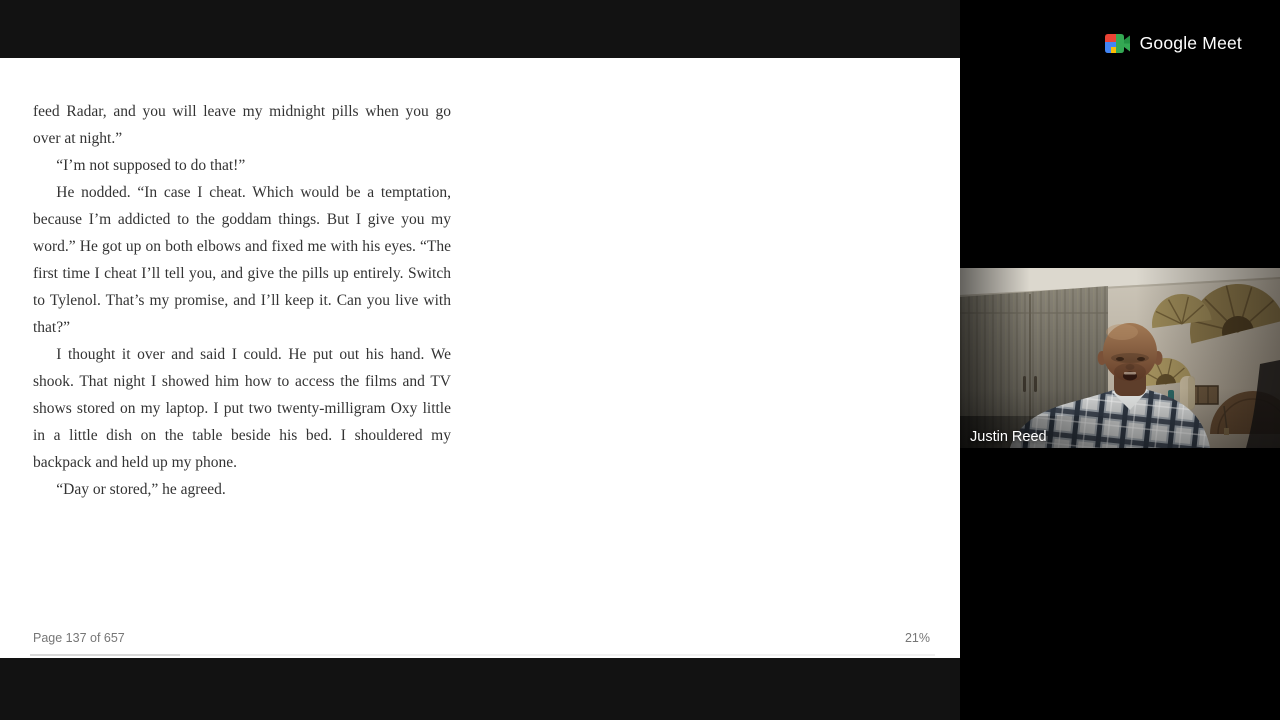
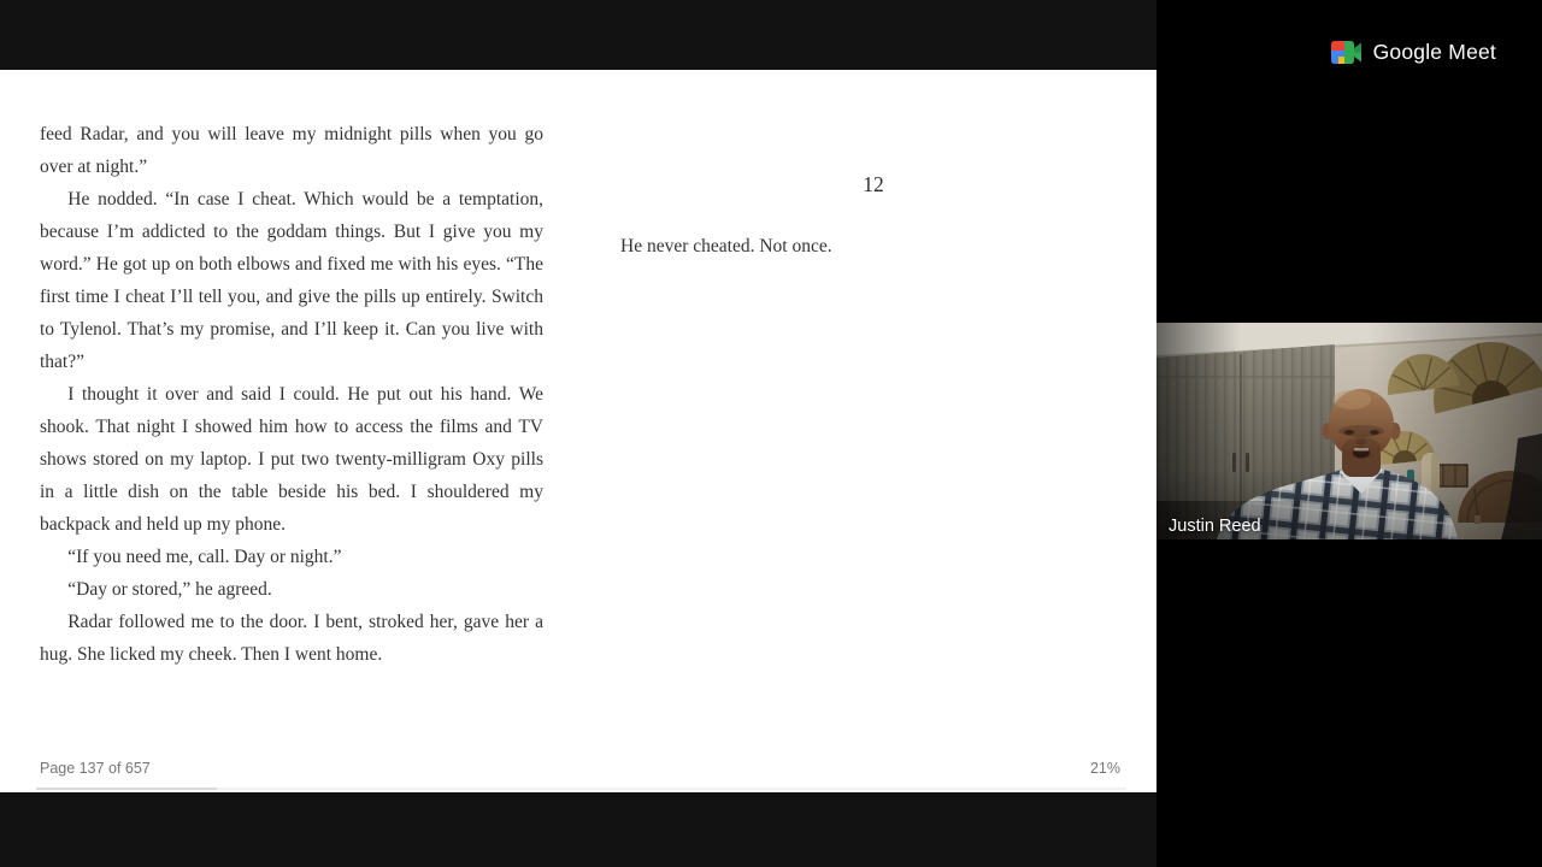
  feed Radar, and you will leave my midnight pills when you go over at night.”
- “I’m not supposed to do that!”
  He nodded. “In case I cheat. Which would be a temptation, because I’m addicted to the goddam things. But I give you my word.” He got up on both elbows and fixed me with his eyes. “The first time I cheat I’ll tell you, and give the pills up entirely. Switch to Tylenol. That’s my promise, and I’ll keep it. Can you live with that?”
- I thought it over and said I could. He put out his hand. We shook. That night I showed him how to access the films and TV shows stored on my laptop. I put two twenty-milligram Oxy little in a little dish on the table beside his bed. I shouldered my backpack and held up my phone.
+ I thought it over and said I could. He put out his hand. We shook. That night I showed him how to access the films and TV shows stored on my laptop. I put two twenty-milligram Oxy pills in a little dish on the table beside his bed. I shouldered my backpack and held up my phone.
+ “If you need me, call. Day or night.”
  “Day or stored,” he agreed.
+ Radar followed me to the door. I bent, stroked her, gave her a hug. She licked my cheek. Then I went home.
+ 12
+ He never cheated. Not once.
  Page 137 of 657
  21%
  Google Meet
  Justin Reed
